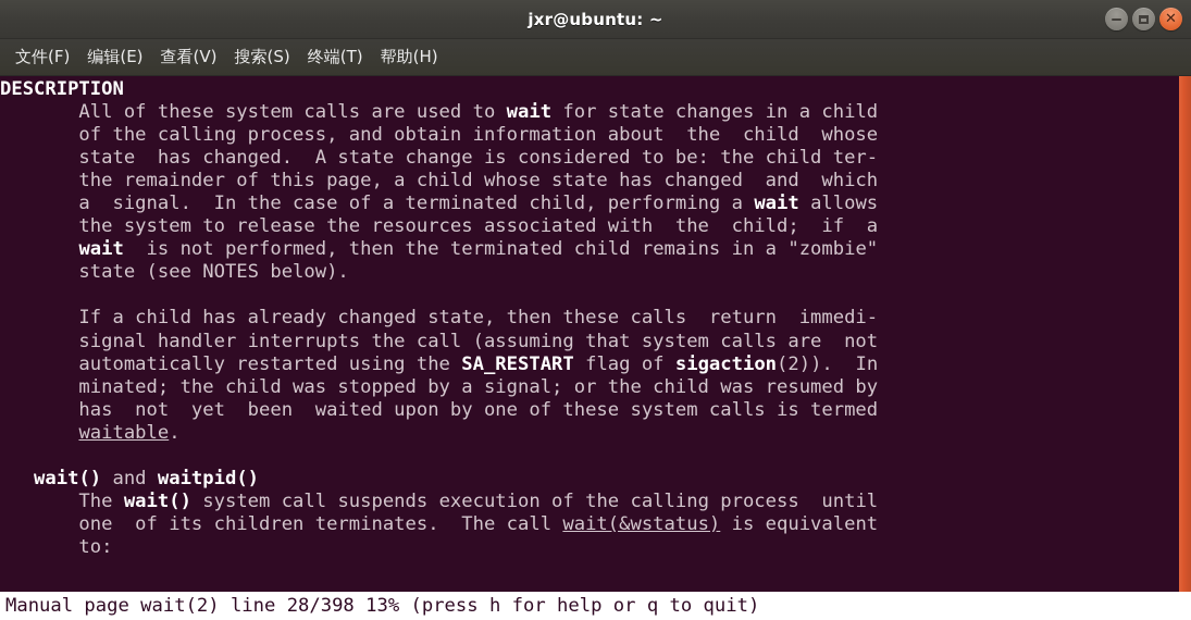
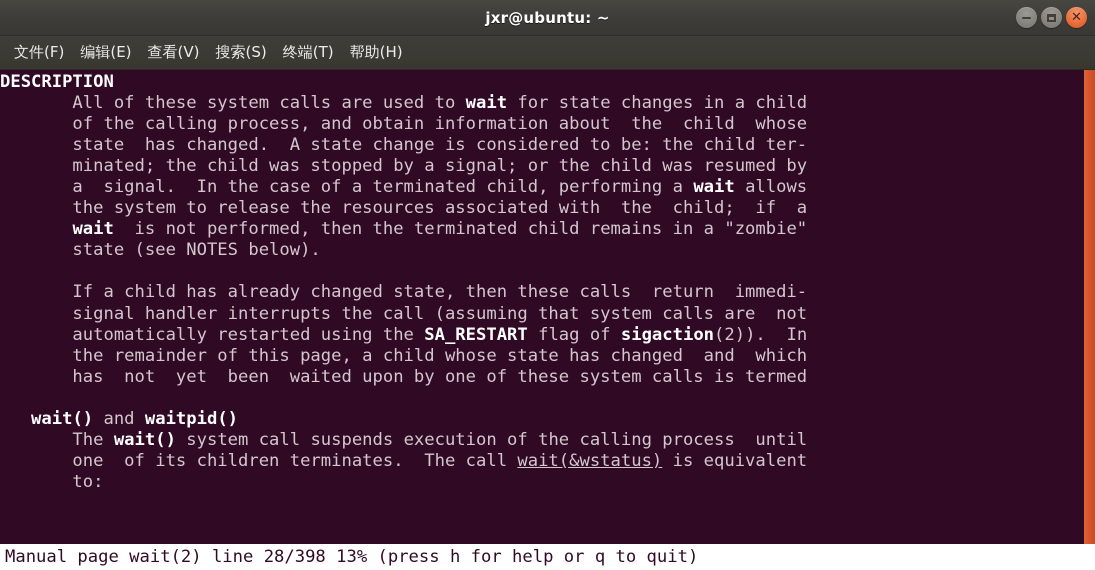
  jxr@ubuntu: ~
  ✕
  文件(F)
  编辑(E)
  查看(V)
  搜索(S)
  终端(T)
  帮助(H)
  DESCRIPTION
  All of these system calls are used to wait for state changes in a child
  of the calling process, and obtain information about the child whose
  state has changed. A state change is considered to be: the child ter-
- the remainder of this page, a child whose state has changed and which
+ minated; the child was stopped by a signal; or the child was resumed by
  a signal. In the case of a terminated child, performing a wait allows
  the system to release the resources associated with the child; if a
  wait is not performed, then the terminated child remains in a "zombie"
  state (see NOTES below).
  If a child has already changed state, then these calls return immedi-
  signal handler interrupts the call (assuming that system calls are not
  automatically restarted using the SA_RESTART flag of sigaction(2)). In
- minated; the child was stopped by a signal; or the child was resumed by
+ the remainder of this page, a child whose state has changed and which
  has not yet been waited upon by one of these system calls is termed
- waitable.
  wait() and waitpid()
  The wait() system call suspends execution of the calling process until
  one of its children terminates. The call wait(&wstatus) is equivalent
  to:
  Manual page wait(2) line 28/398 13% (press h for help or q to quit)
